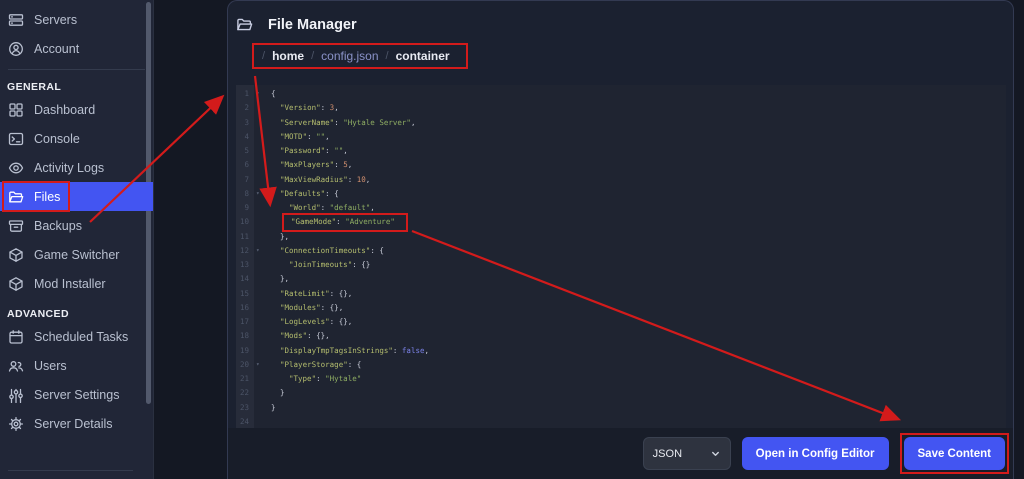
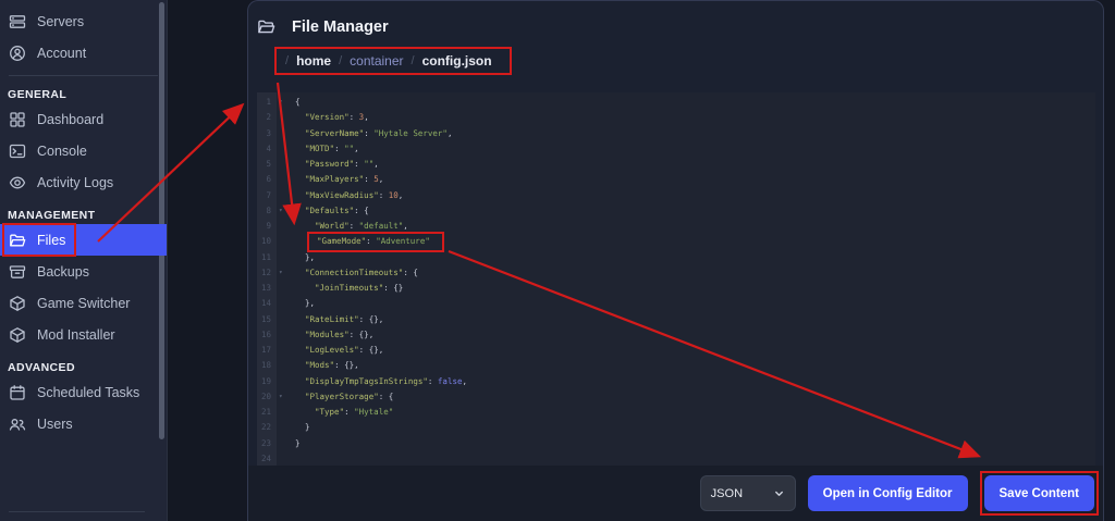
  Servers
  Account
  GENERAL
  Dashboard
  Console
  Activity Logs
+ MANAGEMENT
  Files
  Backups
  Game Switcher
  Mod Installer
  ADVANCED
  Scheduled Tasks
  Users
- Server Settings
- Server Details
  File Manager
  /
  home
  /
- config.json
+ container
  /
- container
+ config.json
  1
  {
  2
  "Version": 3,
  3
  "ServerName": "Hytale Server",
  4
  "MOTD": "",
  5
  "Password": "",
  6
  "MaxPlayers": 5,
  7
  "MaxViewRadius": 10,
  8
  "Defaults": {
  9
  "World": "default",
  10
  "GameMode": "Adventure"
  11
  },
  12
  "ConnectionTimeouts": {
  13
  "JoinTimeouts": {}
  14
  },
  15
  "RateLimit": {},
  16
  "Modules": {},
  17
  "LogLevels": {},
  18
  "Mods": {},
  19
  "DisplayTmpTagsInStrings": false,
  20
  "PlayerStorage": {
  21
  "Type": "Hytale"
  22
  }
  23
  }
  24
  JSON
  Open in Config Editor
  Save Content
